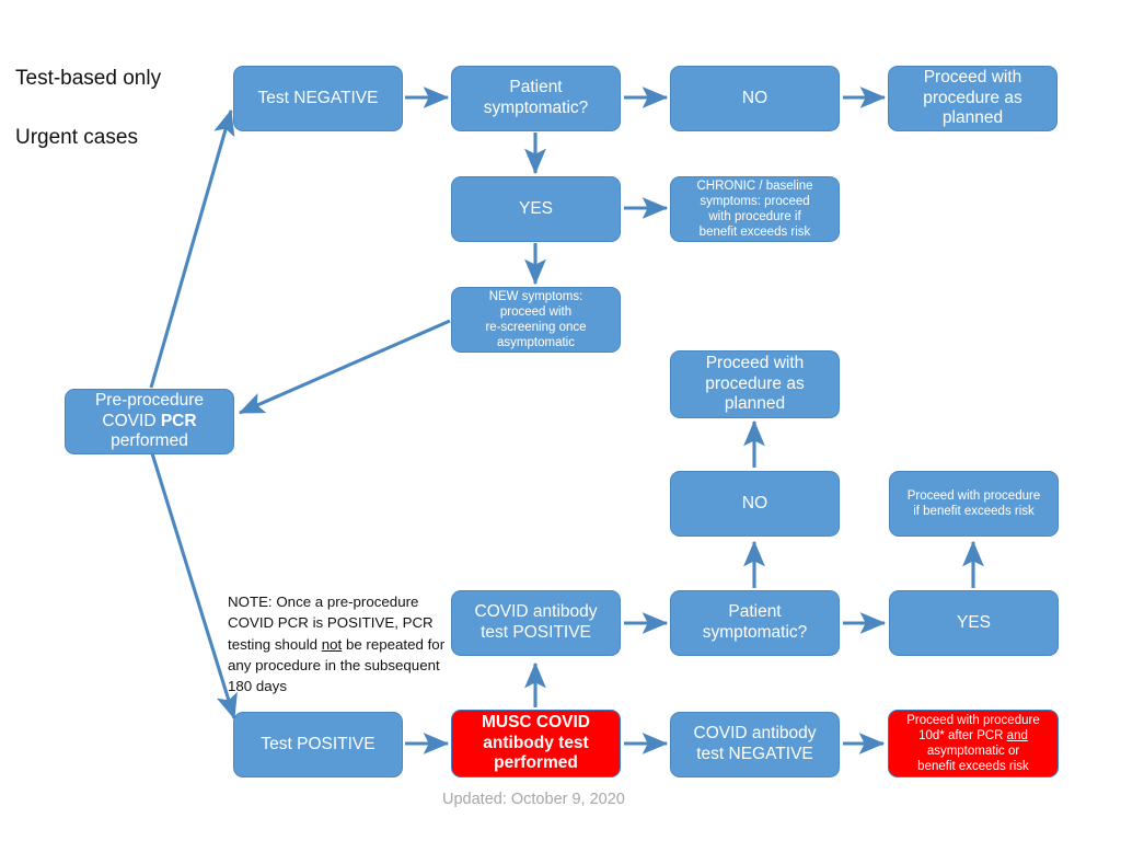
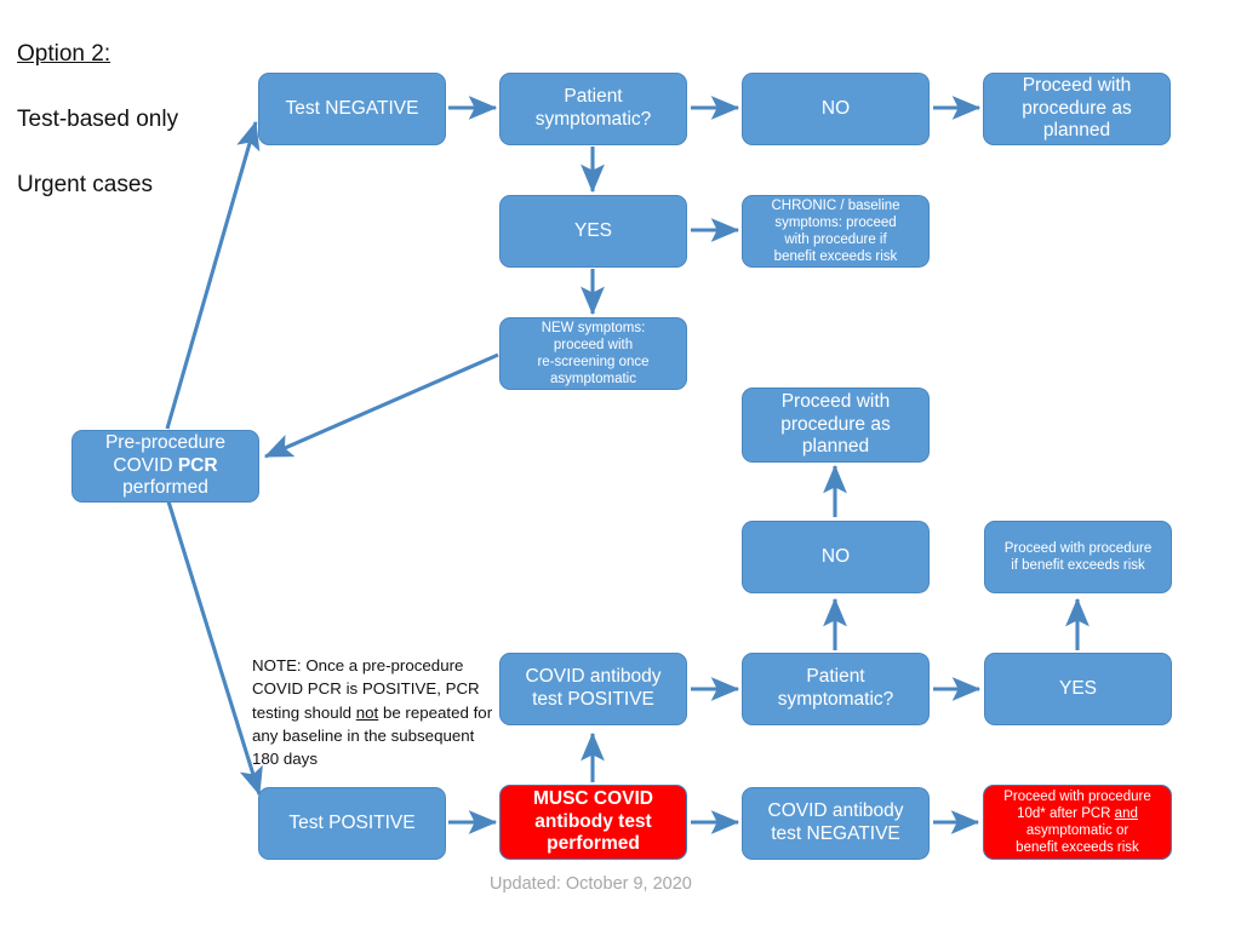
+ Option 2:
  Test-based only
  Urgent cases
  Pre-procedure
  COVID PCR
  performed
  Test NEGATIVE
  Patient
  symptomatic?
  NO
  Proceed with
  procedure as
  planned
  YES
  CHRONIC / baseline
  symptoms: proceed
  with procedure if
  benefit exceeds risk
  NEW symptoms:
  proceed with
  re-screening once
  asymptomatic
  Proceed with
  procedure as
  planned
  NO
  Proceed with procedure
  if benefit exceeds risk
  COVID antibody
  test POSITIVE
  Patient
  symptomatic?
  YES
  Test POSITIVE
  MUSC COVID
  antibody test
  performed
  COVID antibody
  test NEGATIVE
  Proceed with procedure
  10d* after PCR and
  asymptomatic or
  benefit exceeds risk
- NOTE: Once a pre-procedure COVID PCR is POSITIVE, PCR testing should not be repeated for any procedure in the subsequent 180 days
+ NOTE: Once a pre-procedure COVID PCR is POSITIVE, PCR testing should not be repeated for any baseline in the subsequent 180 days
  Updated: October 9, 2020
